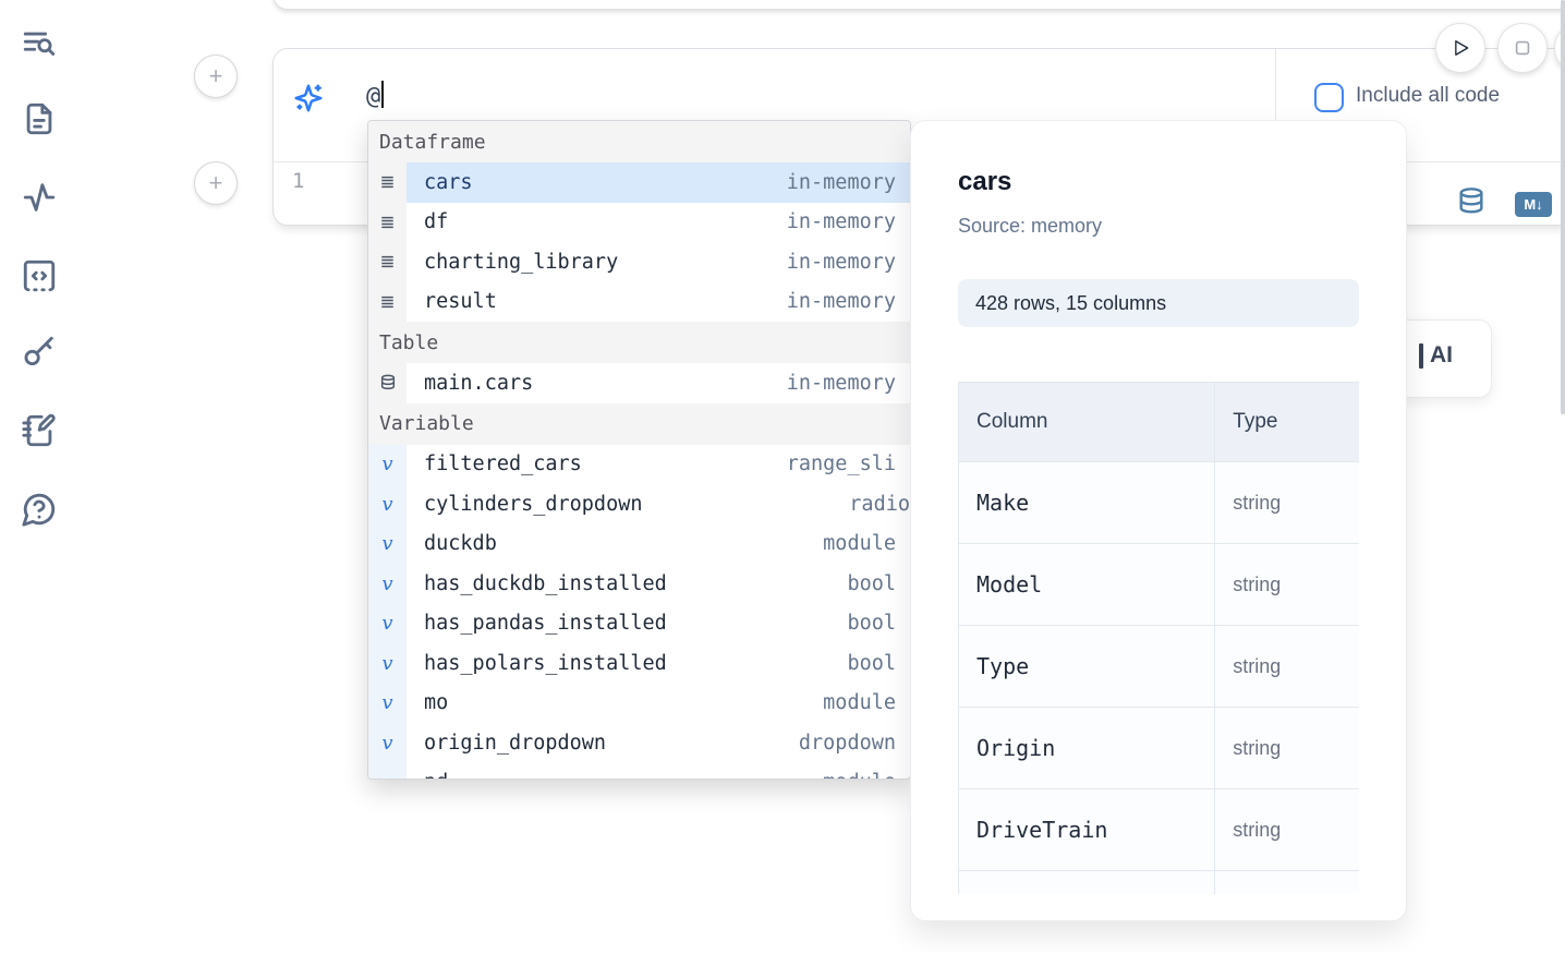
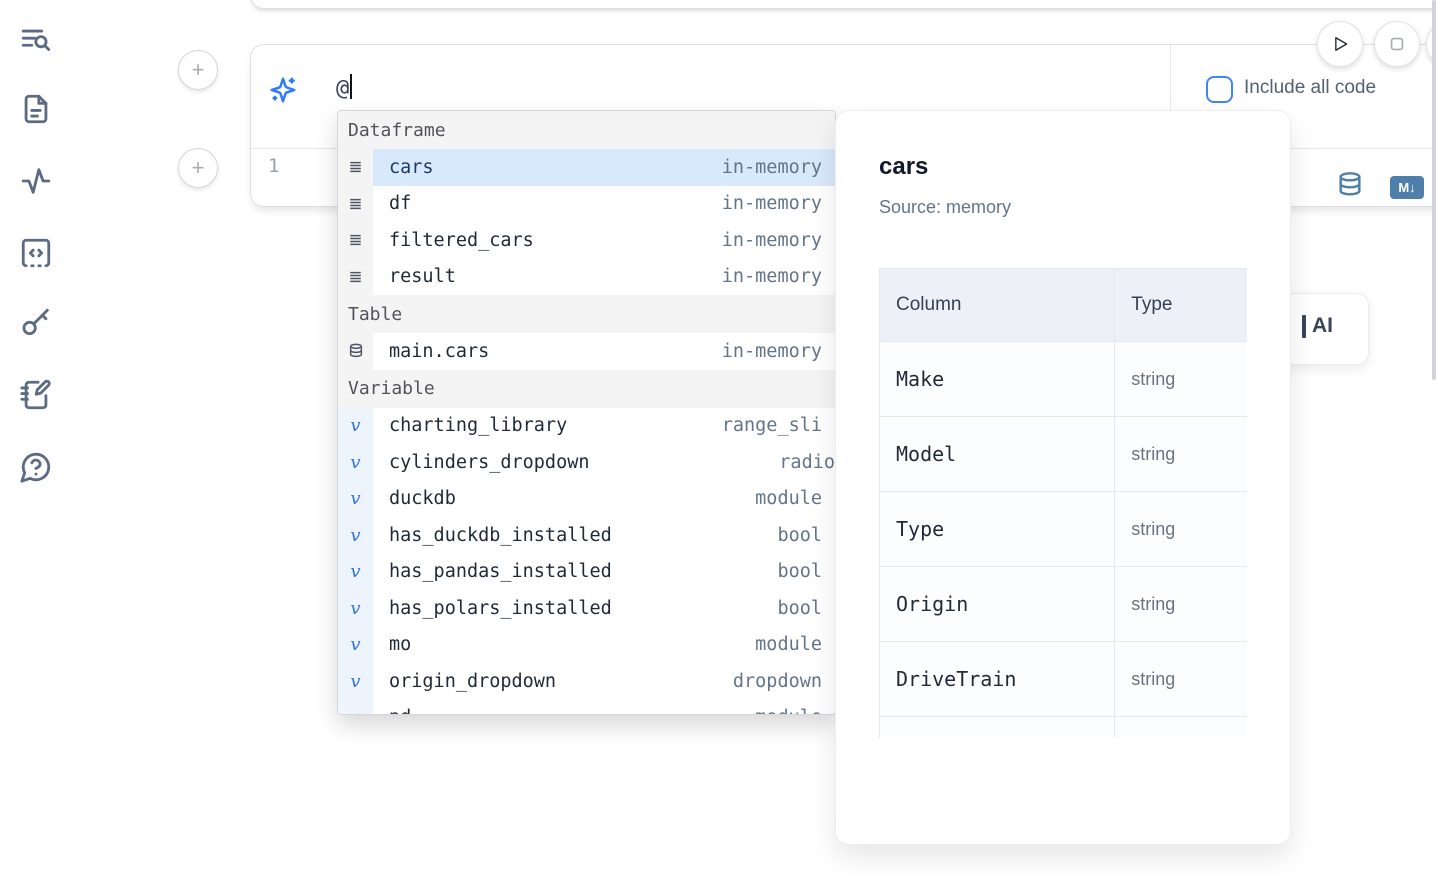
  +
  +
  @
  Include all code
  1
  M↓
  AI
  Dataframe
  cars
  in-memory
  df
  in-memory
- charting_library
+ filtered_cars
  in-memory
  result
  in-memory
  Table
  main.cars
  in-memory
  Variable
  v
- filtered_cars
+ charting_library
  range_sli
  v
  cylinders_dropdown
  radio
  v
  duckdb
  module
  v
  has_duckdb_installed
  bool
  v
  has_pandas_installed
  bool
  v
  has_polars_installed
  bool
  v
  mo
  module
  v
  origin_dropdown
  dropdown
  cars
  Source: memory
- 428 rows, 15 columns
  Column	Type
  Make	string
  Model	string
  Type	string
  Origin	string
  DriveTrain	string
